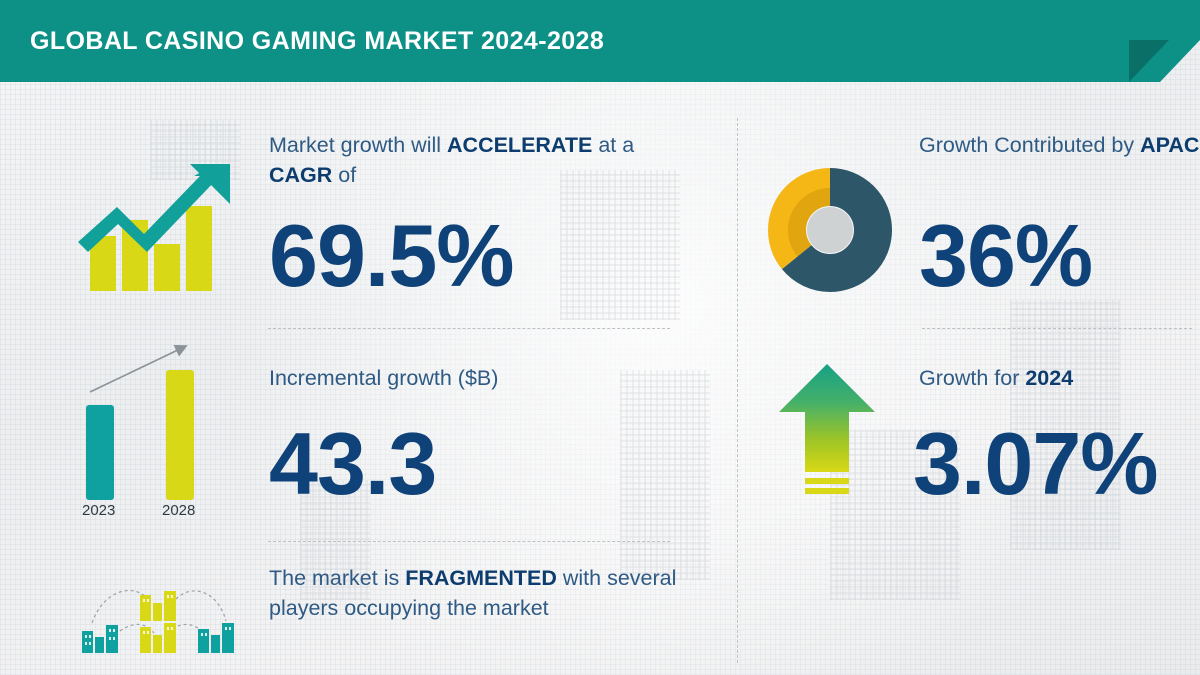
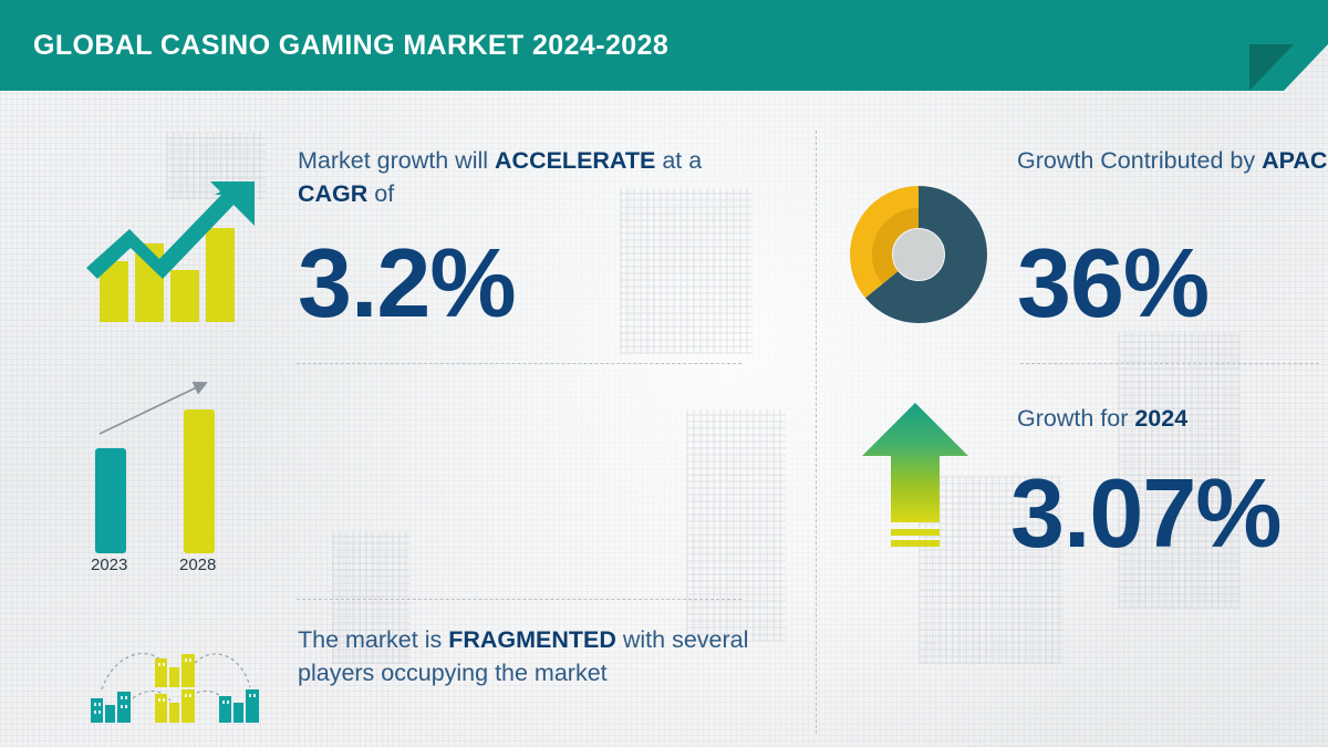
  GLOBAL CASINO GAMING MARKET 2024-2028
  Market growth will ACCELERATE at a CAGR of
- 69.5%
+ 3.2%
  2023
  2028
- Incremental growth ($B)
- 43.3
  The market is FRAGMENTED with several players occupying the market
  Growth Contributed by APAC
  36%
  Growth for 2024
  3.07%
